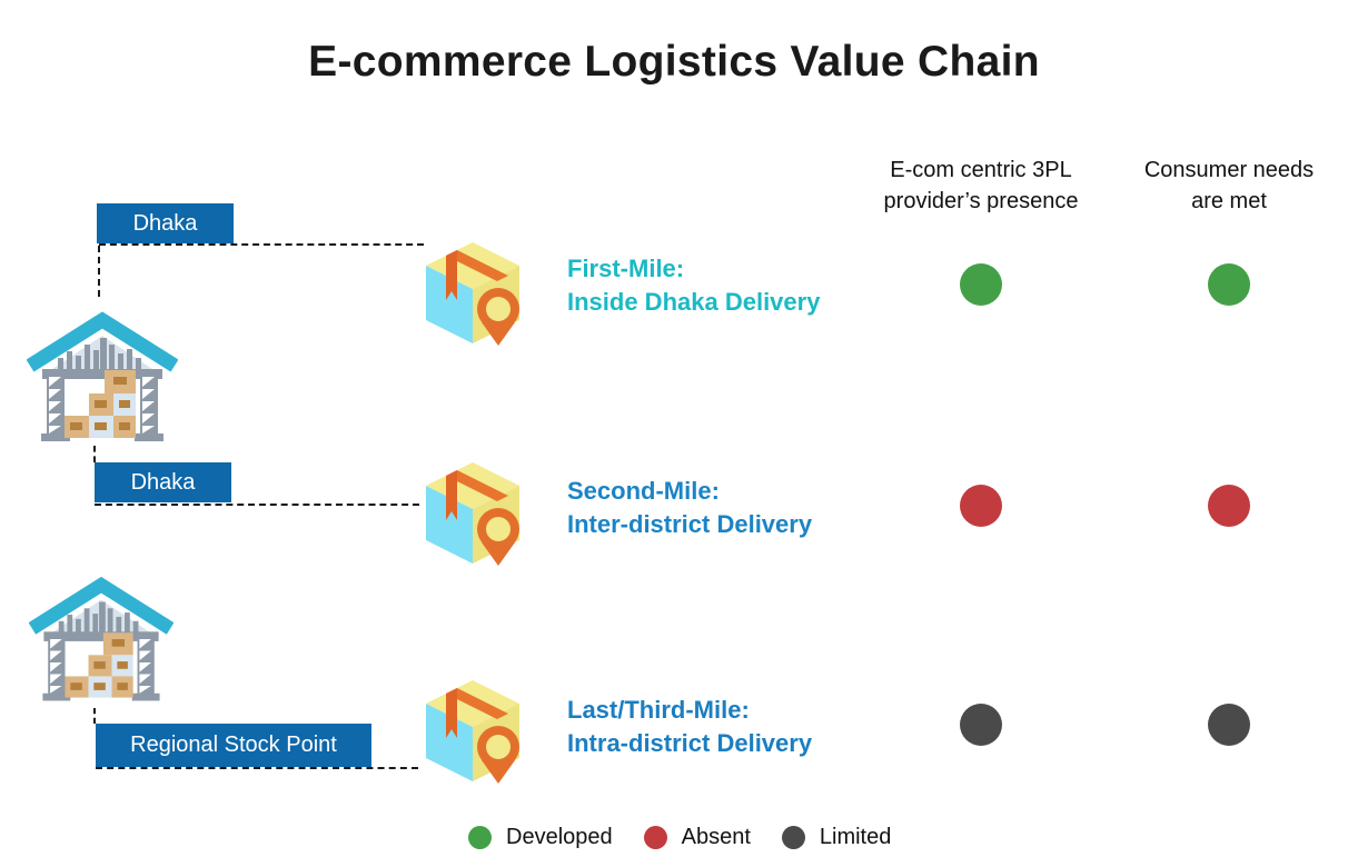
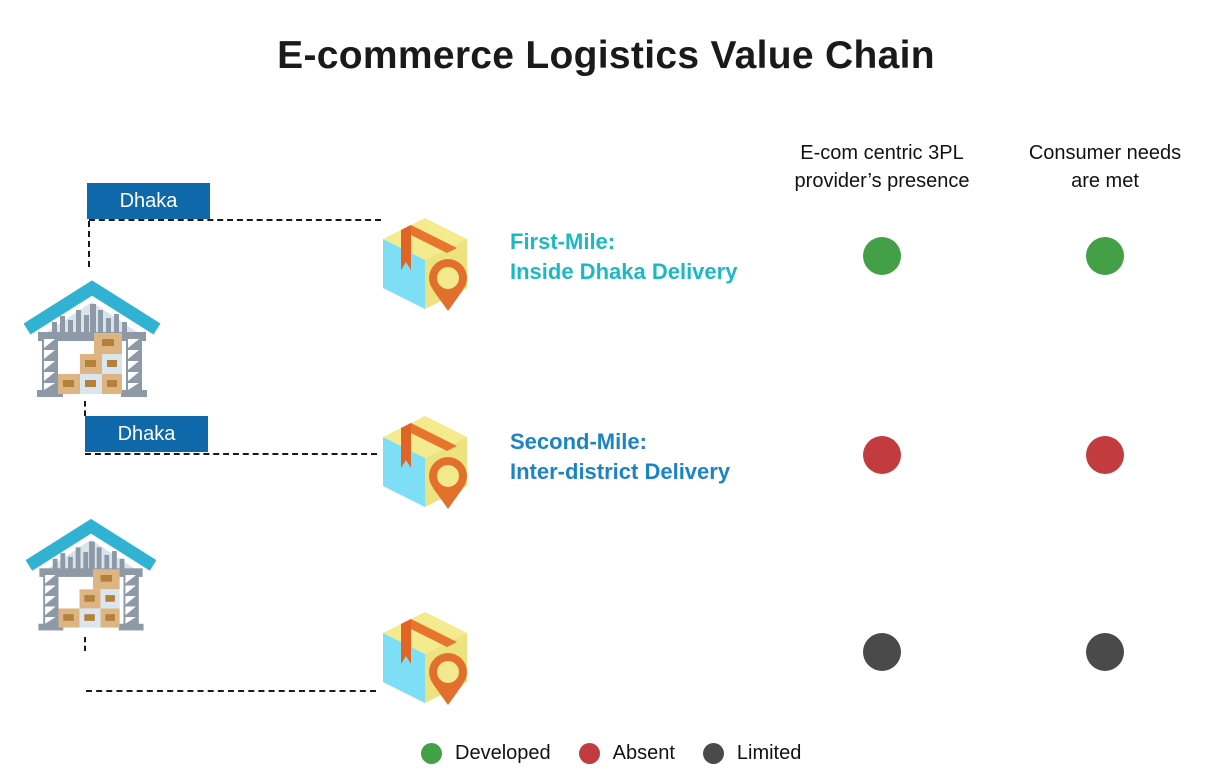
  E-commerce Logistics Value Chain
  E-com centric 3PL
  provider’s presence
  Consumer needs
  are met
  Dhaka
  First-Mile:
  Inside Dhaka Delivery
  Dhaka
  Second-Mile:
  Inter-district Delivery
- Regional Stock Point
- Last/Third-Mile:
- Intra-district Delivery
  Developed
  Absent
  Limited
